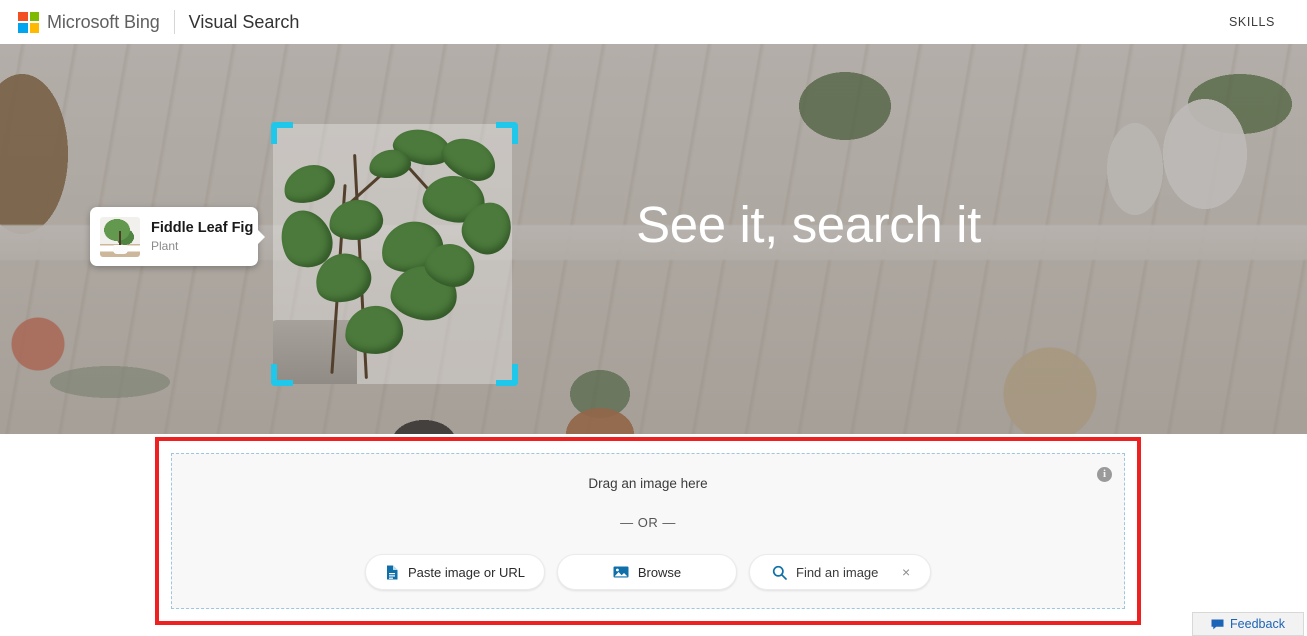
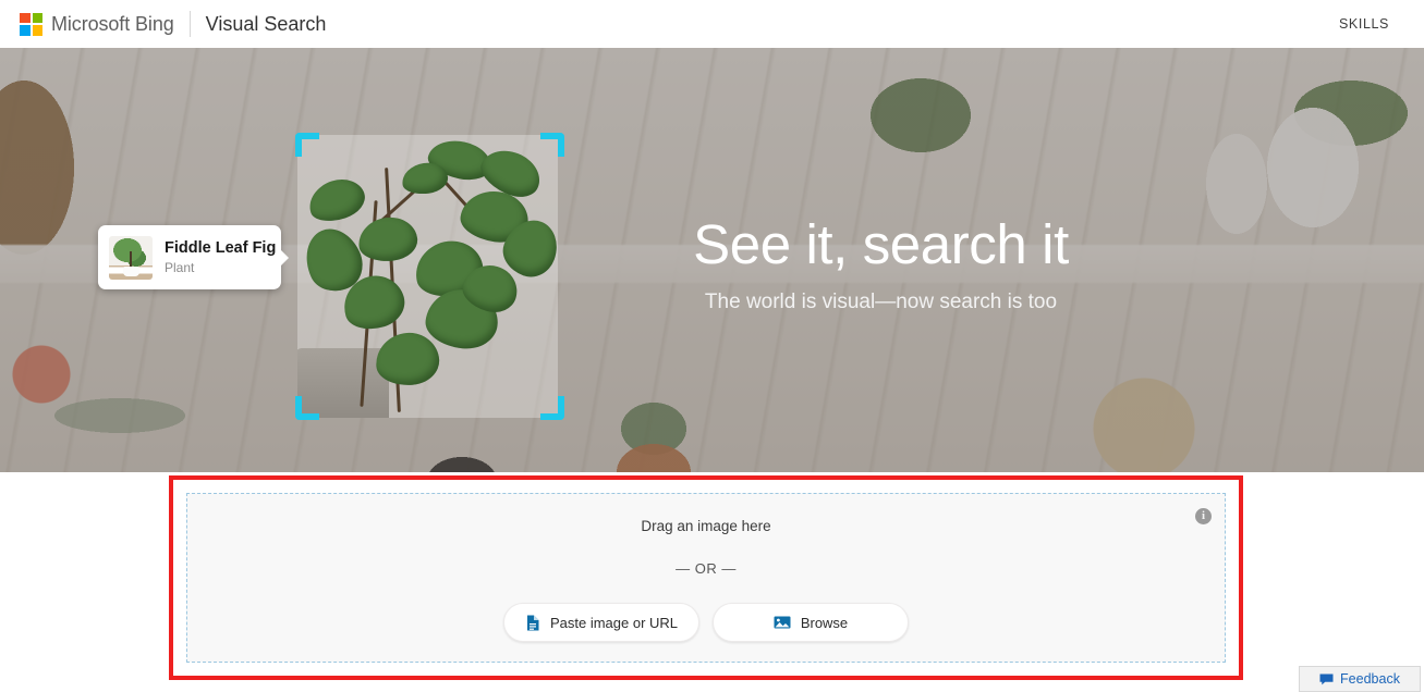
  Microsoft Bing
  Visual Search
  SKILLS
  Fiddle Leaf Fig Plant
  See it, search it
+ The world is visual—now search is too
  i
  Drag an image here
  — OR —
  Paste image or URL
  Browse
- Find an image
- ×
  Feedback
